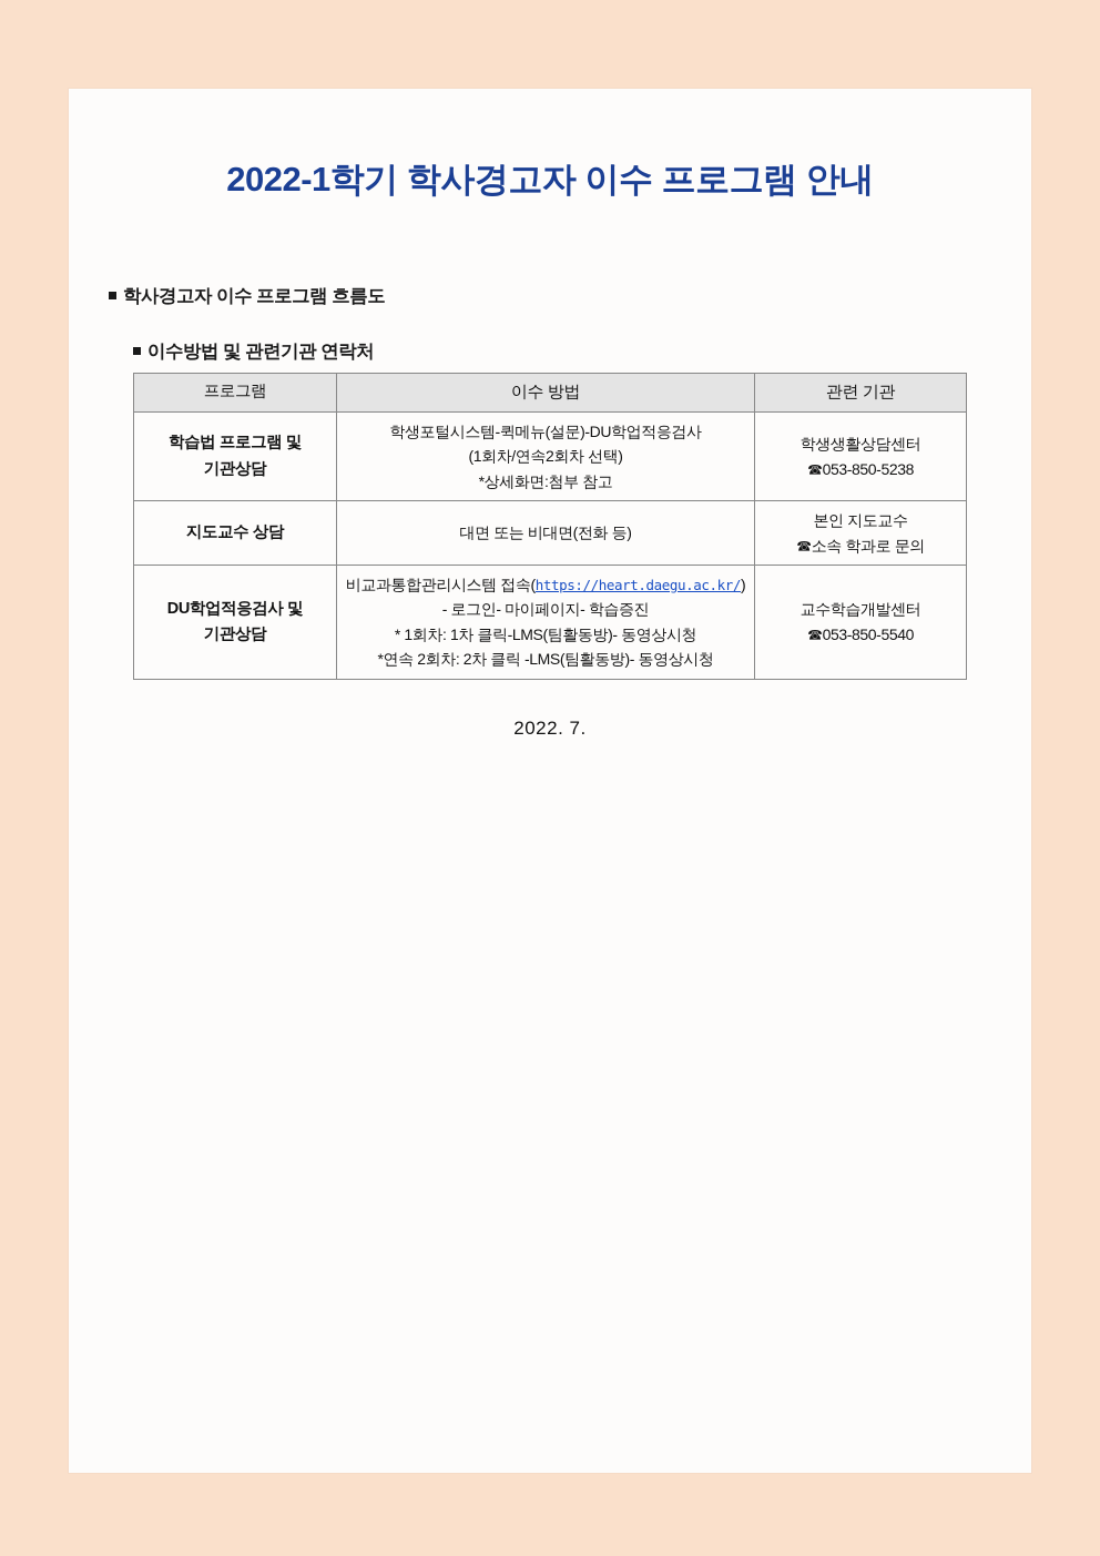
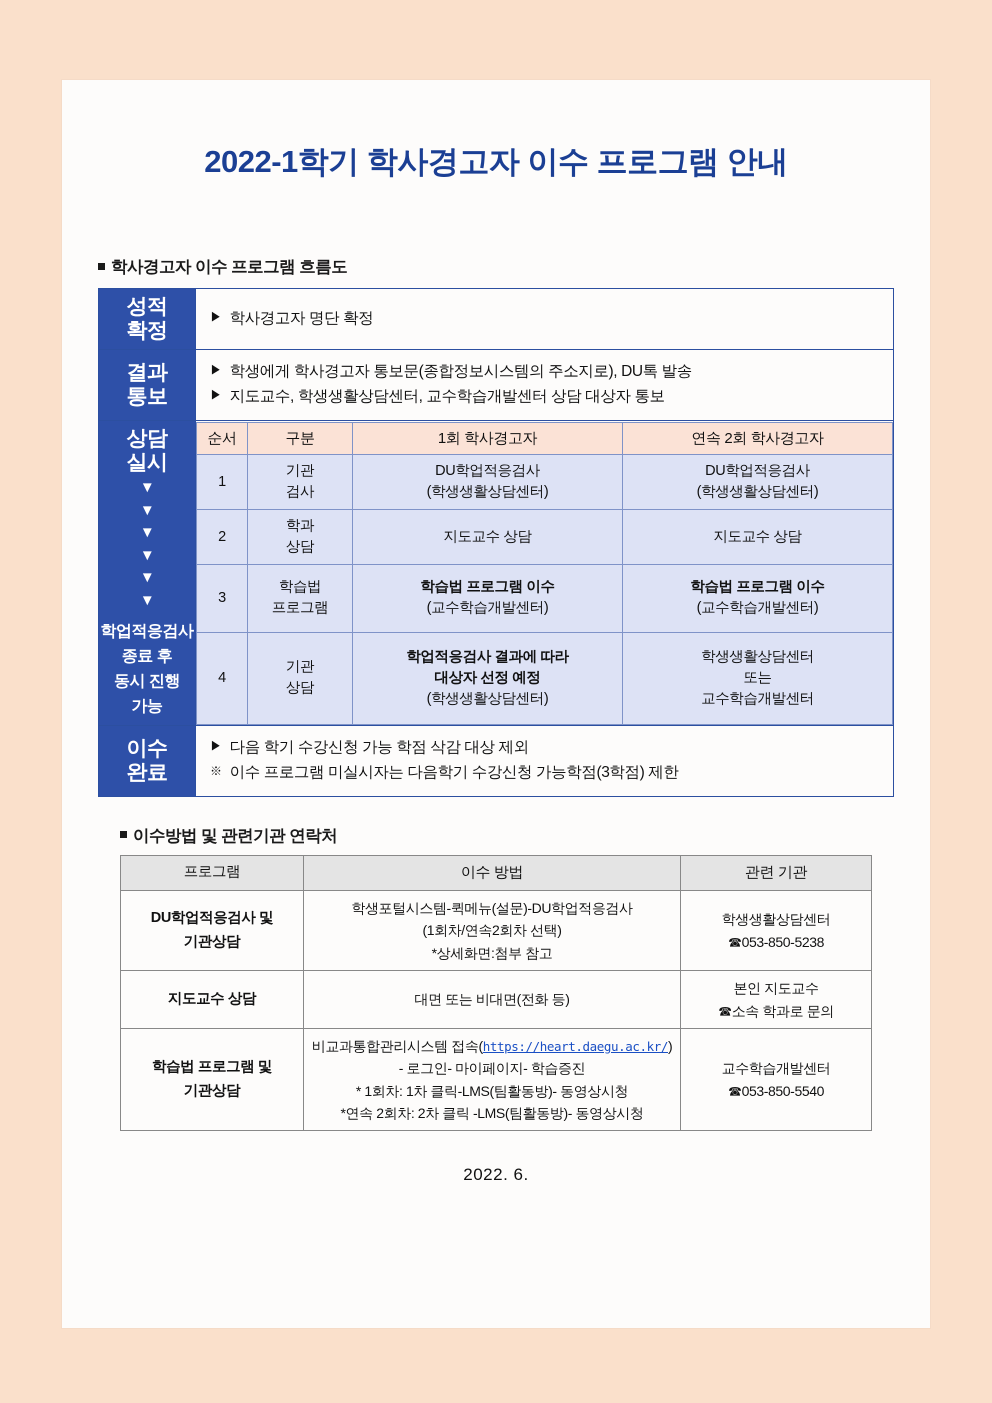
  2022-1학기 학사경고자 이수 프로그램 안내
  학사경고자 이수 프로그램 흐름도
+ 성적 확정	▶ 학사경고자 명단 확정
+ 결과 통보	▶ 학생에게 학사경고자 통보문(종합정보시스템의 주소지로), DU톡 발송 ▶ 지도교수, 학생생활상담센터, 교수학습개발센터 상담 대상자 통보
+ 상담 실시 ▼ ▼ ▼ ▼ ▼ ▼ 학업적응검사 종료 후 동시 진행 가능
+ 순서	구분	1회 학사경고자	연속 2회 학사경고자
+ 1	기관 검사	DU학업적응검사 (학생생활상담센터)	DU학업적응검사 (학생생활상담센터)
+ 2	학과 상담	지도교수 상담	지도교수 상담
+ 3	학습법 프로그램	학습법 프로그램 이수 (교수학습개발센터)	학습법 프로그램 이수 (교수학습개발센터)
+ 4	기관 상담	학업적응검사 결과에 따라 대상자 선정 예정 (학생생활상담센터)	학생생활상담센터 또는 교수학습개발센터
+ 이수 완료	▶ 다음 학기 수강신청 가능 학점 삭감 대상 제외 ※ 이수 프로그램 미실시자는 다음학기 수강신청 가능학점(3학점) 제한
  이수방법 및 관련기관 연락처
  프로그램	이수 방법	관련 기관
- 학습법 프로그램 및 기관상담	학생포털시스템-퀵메뉴(설문)-DU학업적응검사 (1회차/연속2회차 선택) *상세화면:첨부 참고	학생생활상담센터 ☎053-850-5238
+ DU학업적응검사 및 기관상담	학생포털시스템-퀵메뉴(설문)-DU학업적응검사 (1회차/연속2회차 선택) *상세화면:첨부 참고	학생생활상담센터 ☎053-850-5238
  지도교수 상담	대면 또는 비대면(전화 등)	본인 지도교수 ☎소속 학과로 문의
- DU학업적응검사 및 기관상담	비교과통합관리시스템 접속(https://heart.daegu.ac.kr/) - 로그인- 마이페이지- 학습증진 * 1회차: 1차 클릭-LMS(팀활동방)- 동영상시청 *연속 2회차: 2차 클릭 -LMS(팀활동방)- 동영상시청	교수학습개발센터 ☎053-850-5540
+ 학습법 프로그램 및 기관상담	비교과통합관리시스템 접속(https://heart.daegu.ac.kr/) - 로그인- 마이페이지- 학습증진 * 1회차: 1차 클릭-LMS(팀활동방)- 동영상시청 *연속 2회차: 2차 클릭 -LMS(팀활동방)- 동영상시청	교수학습개발센터 ☎053-850-5540
- 2022. 7.
+ 2022. 6.
